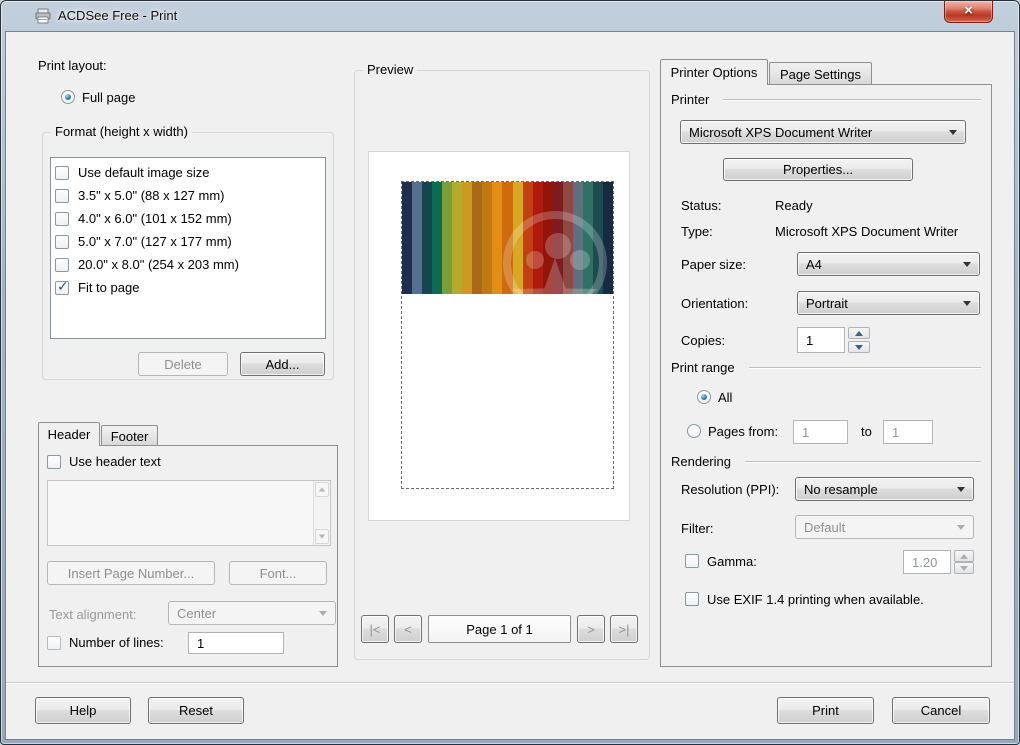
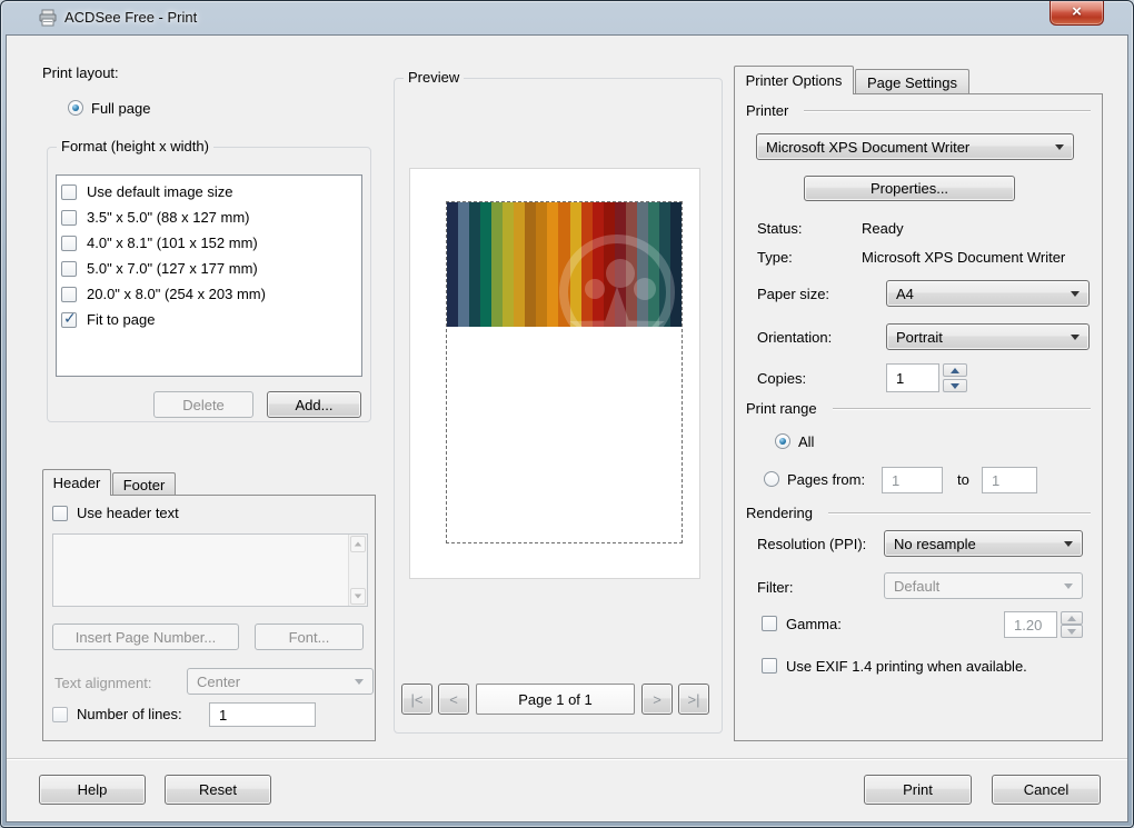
  ACDSee Free - Print
  ×
  Print layout:
  Full page
  Format (height x width)
  Use default image size
  3.5" x 5.0" (88 x 127 mm)
- 4.0" x 6.0" (101 x 152 mm)
+ 4.0" x 8.1" (101 x 152 mm)
  5.0" x 7.0" (127 x 177 mm)
  20.0" x 8.0" (254 x 203 mm)
  Fit to page
  Delete
  Add...
  Header
  Footer
  Use header text
  Insert Page Number...
  Font...
  Text alignment:
  Center
  Number of lines:
  1
  Preview
  |<
  <
  Page 1 of 1
  >
  >|
  Printer Options
  Page Settings
  Printer
  Microsoft XPS Document Writer
  Properties...
  Status:
  Ready
  Type:
  Microsoft XPS Document Writer
  Paper size:
  A4
  Orientation:
  Portrait
  Copies:
  1
  Print range
  All
  Pages from:
  1
  to
  1
  Rendering
  Resolution (PPI):
  No resample
  Filter:
  Default
  Gamma:
  1.20
  Use EXIF 1.4 printing when available.
  Help
  Reset
  Print
  Cancel
